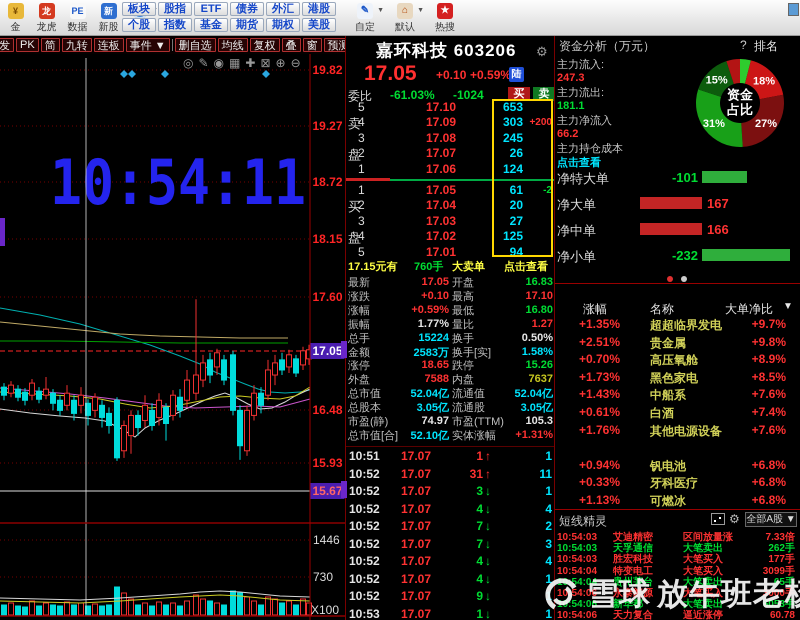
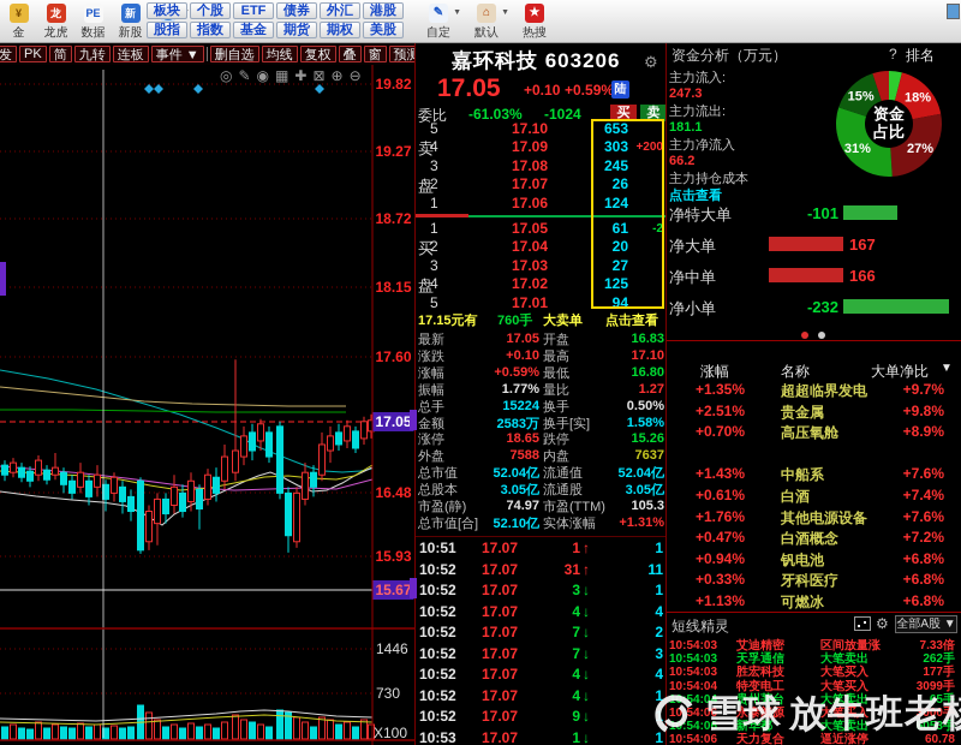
  ¥
  金
  龙
  龙虎
  PE
  数据
  新
  新股
  板块
- 股指
+ 个股
  ETF
  债券
  外汇
  港股
- 个股
+ 股指
  指数
  基金
  期货
  期权
  美股
  ✎
  自定
  ⌂
  默认
  ★
  热搜
  发
  PK
  简
  九转
  连板
  事件 ▼
  删自选
  均线
  复权
  叠
  窗
- 10:54:11
  19.82
  19.27
  18.72
  18.15
  17.60
  17.05
  16.48
  15.93
  15.67
  1446
  730
  X100
  ◎
  ✎
  ◉
  ▦
  ✚
  ⊠
  ⊕
  ⊖
  嘉环科技 603206
  ⚙
  17.05
  +0.10
  +0.59%
  陆
  委比
  -61.03%
  -1024
  买
  卖
  5
  17.10
  653
  4
  17.09
  303
  +200
  3
  17.08
  245
  2
  17.07
  26
  1
  17.06
  124
  1
  17.05
  61
  -2
  2
  17.04
  20
  3
  17.03
  27
  4
  17.02
  125
  5
  17.01
  94
  卖
  盘
  买
  盘
  17.15元有
  760手
  大卖单
  点击查看
  最新
  17.05
  开盘
  16.83
  涨跌
  +0.10
  最高
  17.10
  涨幅
  +0.59%
  最低
  16.80
  振幅
  1.77%
  量比
  1.27
  总手
  15224
  换手
  0.50%
  金额
  2583万
  换手[实]
  1.58%
  涨停
  18.65
  跌停
  15.26
  外盘
  7588
  内盘
  7637
  总市值
  52.04亿
  流通值
  52.04亿
  总股本
  3.05亿
  流通股
  3.05亿
  市盈(静)
  74.97
  市盈(TTM)
  105.3
  总市值[合]
  52.10亿
  实体涨幅
  +1.31%
  10:51
  17.07
  1
  ↑
  1
  10:52
  17.07
  31
  ↑
  11
  10:52
  17.07
  3
  ↓
  1
  10:52
  17.07
  4
  ↓
  4
  10:52
  17.07
  7
  ↓
  2
  10:52
  17.07
  7
  ↓
  3
  10:52
  17.07
  4
  ↓
  4
  10:52
  17.07
  4
  ↓
  1
  10:52
  17.07
  9
  ↓
  10:53
  17.07
  1
  ↓
  1
  资金分析（万元）
  ?
  排名
  主力流入:
  247.3
  主力流出:
  181.1
  主力净流入
  66.2
  主力持仓成本
  点击查看
  18%
  27%
  31%
  15%
  资金
  占比
  净特大单
  -101
  净大单
  167
  净中单
  166
  净小单
  -232
  涨幅
  名称
  大单净比
  ▼
  +1.35%
  超超临界发电
  +9.7%
  +2.51%
  贵金属
  +9.8%
  +0.70%
  高压氧舱
  +8.9%
- +1.73%
- 黑色家电
- +8.5%
  +1.43%
  中船系
  +7.6%
  +0.61%
  白酒
  +7.4%
  +1.76%
  其他电源设备
  +7.6%
+ +0.47%
+ 白酒概念
+ +7.2%
  +0.94%
  钒电池
  +6.8%
  +0.33%
  牙科医疗
  +6.8%
  +1.13%
  可燃冰
  +6.8%
  短线精灵
  ⚙
  全部A股 ▼
  10:54:03
  艾迪精密
  区间放量涨
  7.33倍
  10:54:03
  天孚通信
  大笔卖出
  262手
  10:54:03
  胜宏科技
  大笔买入
  177手
  10:54:04
  特变电工
  大笔买入
  3099手
  贵州茅台
  大笔卖出
  65手
  1054:06
  永泰能源
  大笔买入
  3000手
  0:54:06
  新华都
  大笔卖出
  6053手
  10:54:06
  天力复合
  逼近涨停
  60.78
  雪球
  放牛班老
